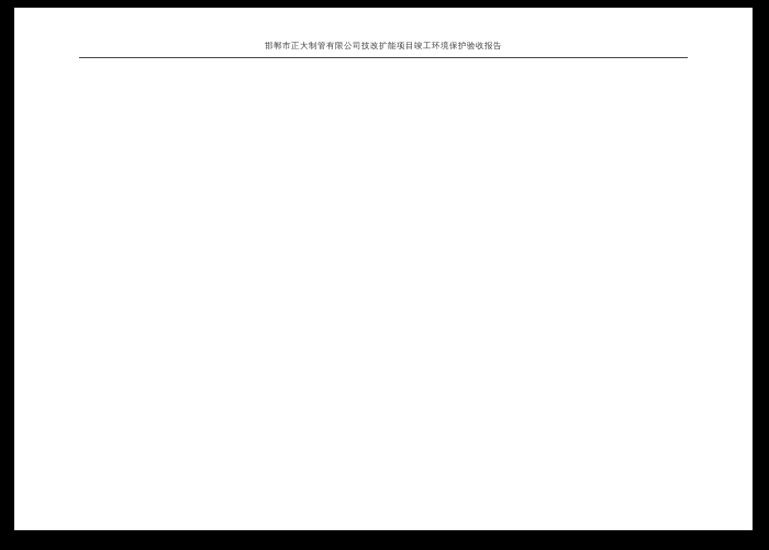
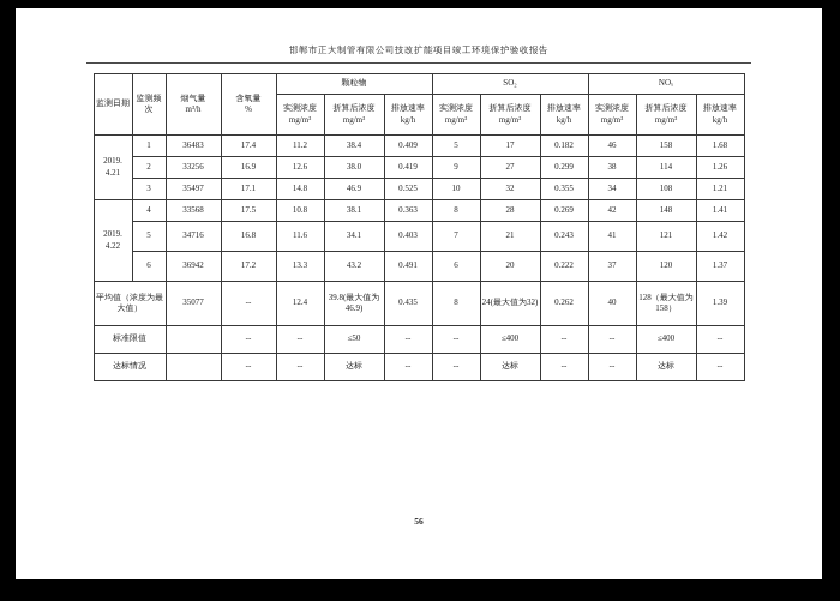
  邯郸市正大制管有限公司技改扩能项目竣工环境保护验收报告
+ 监测日期	监测频次	烟气量 m³/h	含氧量 %	颗粒物	SO₂	NOₓ
+ 实测浓度 mg/m³	折算后浓度 mg/m³	排放速率 kg/h	实测浓度 mg/m³	折算后浓度 mg/m³	排放速率 kg/h	实测浓度 mg/m³	折算后浓度 mg/m³	排放速率 kg/h
+ 2019. 4.21	1	36483	17.4	11.2	38.4	0.409	5	17	0.182	46	158	1.68
+ 2	33256	16.9	12.6	38.0	0.419	9	27	0.299	38	114	1.26
+ 3	35497	17.1	14.8	46.9	0.525	10	32	0.355	34	108	1.21
+ 2019. 4.22	4	33568	17.5	10.8	38.1	0.363	8	28	0.269	42	148	1.41
+ 5	34716	16.8	11.6	34.1	0.403	7	21	0.243	41	121	1.42
+ 6	36942	17.2	13.3	43.2	0.491	6	20	0.222	37	120	1.37
+ 平均值（浓度为最大值）	35077	--	12.4	39.8(最大值为46.9)	0.435	8	24(最大值为32)	0.262	40	128（最大值为158）	1.39
+ 标准限值		--	--	≤50	--	--	≤400	--	--	≤400	--
+ 达标情况		--	--	达标	--	--	达标	--	--	达标	--
+ 56
